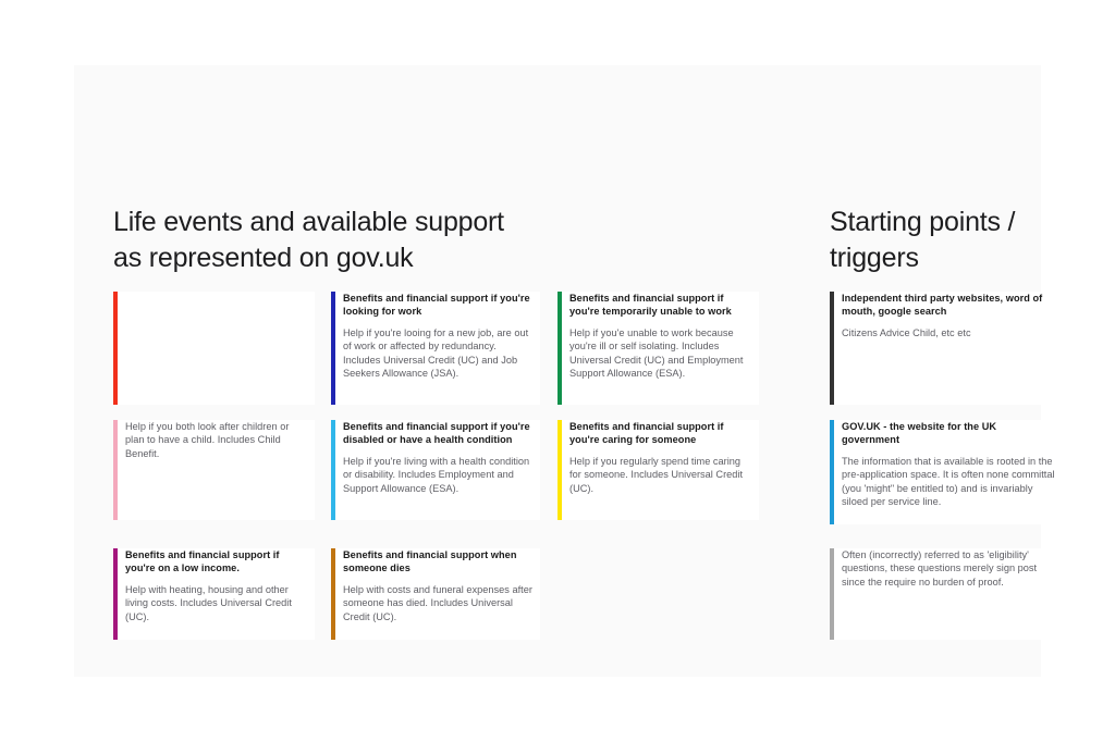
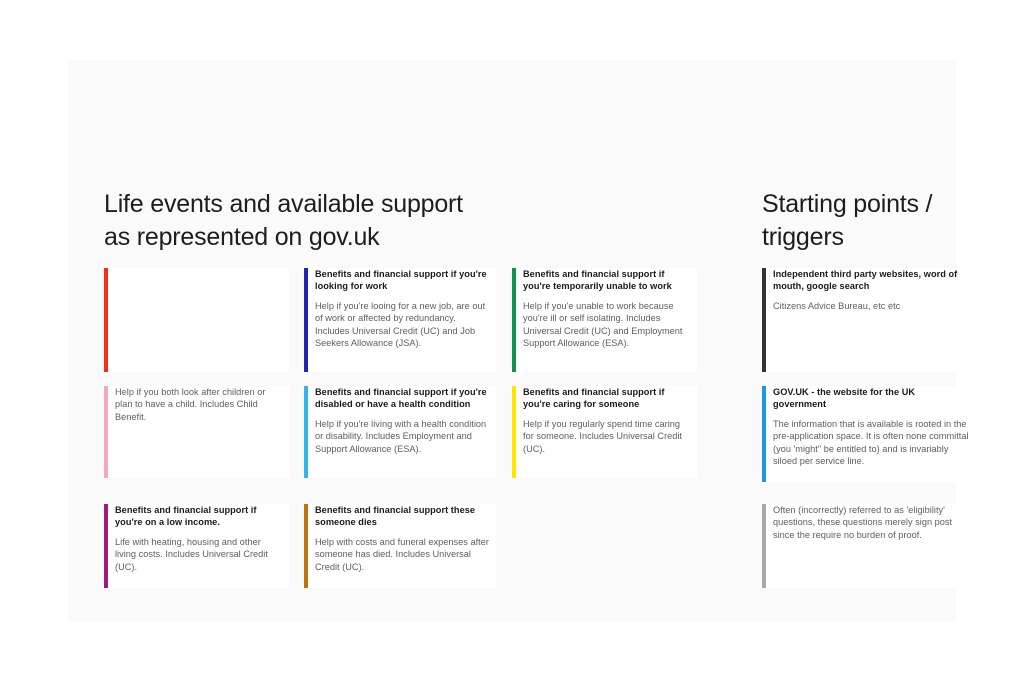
  Life events and available support
  as represented on gov.uk
  Starting points /
  triggers
  Benefits and financial support if you're looking for work
  Help if you're looing for a new job, are out of work or affected by redundancy. Includes Universal Credit (UC) and Job Seekers Allowance (JSA).
  Benefits and financial support if you're temporarily unable to work
  Help if you'e unable to work because you're ill or self isolating. Includes Universal Credit (UC) and Employment Support Allowance (ESA).
  Independent third party websites, word of mouth, google search
- Citizens Advice Child, etc etc
+ Citizens Advice Bureau, etc etc
  Help if you both look after children or plan to have a child. Includes Child Benefit.
  Benefits and financial support if you're disabled or have a health condition
  Help if you're living with a health condition or disability. Includes Employment and Support Allowance (ESA).
  Benefits and financial support if you're caring for someone
  Help if you regularly spend time caring for someone. Includes Universal Credit (UC).
  GOV.UK - the website for the UK government
  The information that is available is rooted in the pre-application space. It is often none committal (you 'might" be entitled to) and is invariably siloed per service line.
  Benefits and financial support if you're on a low income.
- Help with heating, housing and other living costs. Includes Universal Credit (UC).
+ Life with heating, housing and other living costs. Includes Universal Credit (UC).
- Benefits and financial support when someone dies
+ Benefits and financial support these someone dies
  Help with costs and funeral expenses after someone has died. Includes Universal Credit (UC).
  Often (incorrectly) referred to as 'eligibility' questions, these questions merely sign post since the require no burden of proof.
